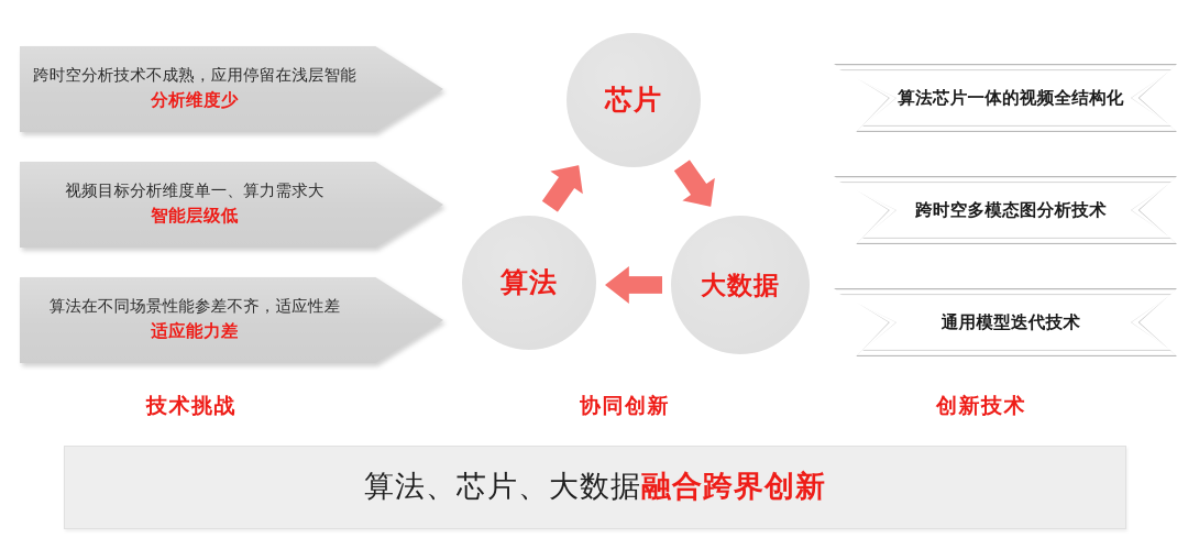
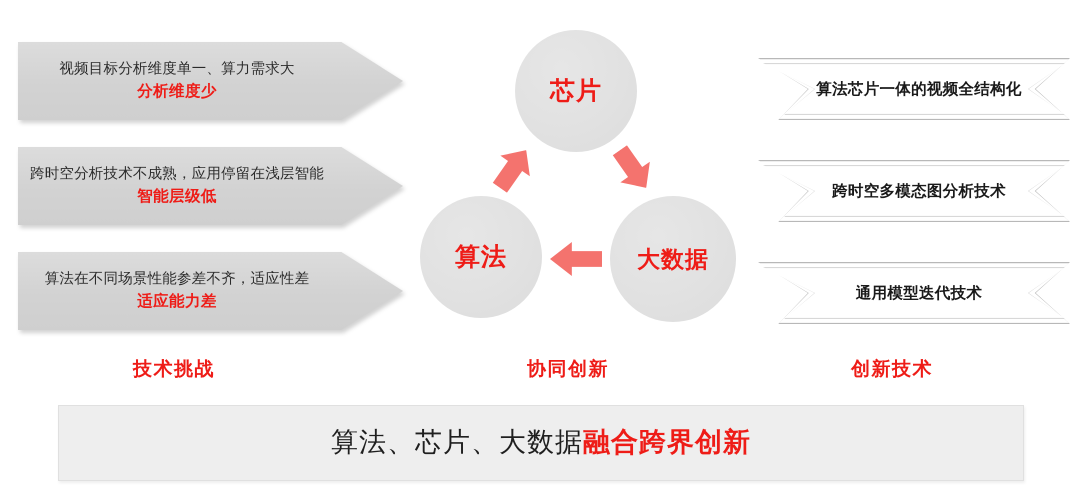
- 跨时空分析技术不成熟，应用停留在浅层智能
+ 视频目标分析维度单一、算力需求大
  分析维度少
- 视频目标分析维度单一、算力需求大
+ 跨时空分析技术不成熟，应用停留在浅层智能
  智能层级低
  算法在不同场景性能参差不齐，适应性差
  适应能力差
  芯片
  算法
  大数据
  算法芯片一体的视频全结构化
  跨时空多模态图分析技术
  通用模型迭代技术
  技术挑战
  协同创新
  创新技术
  算法、芯片、大数据
  融合跨界创新
